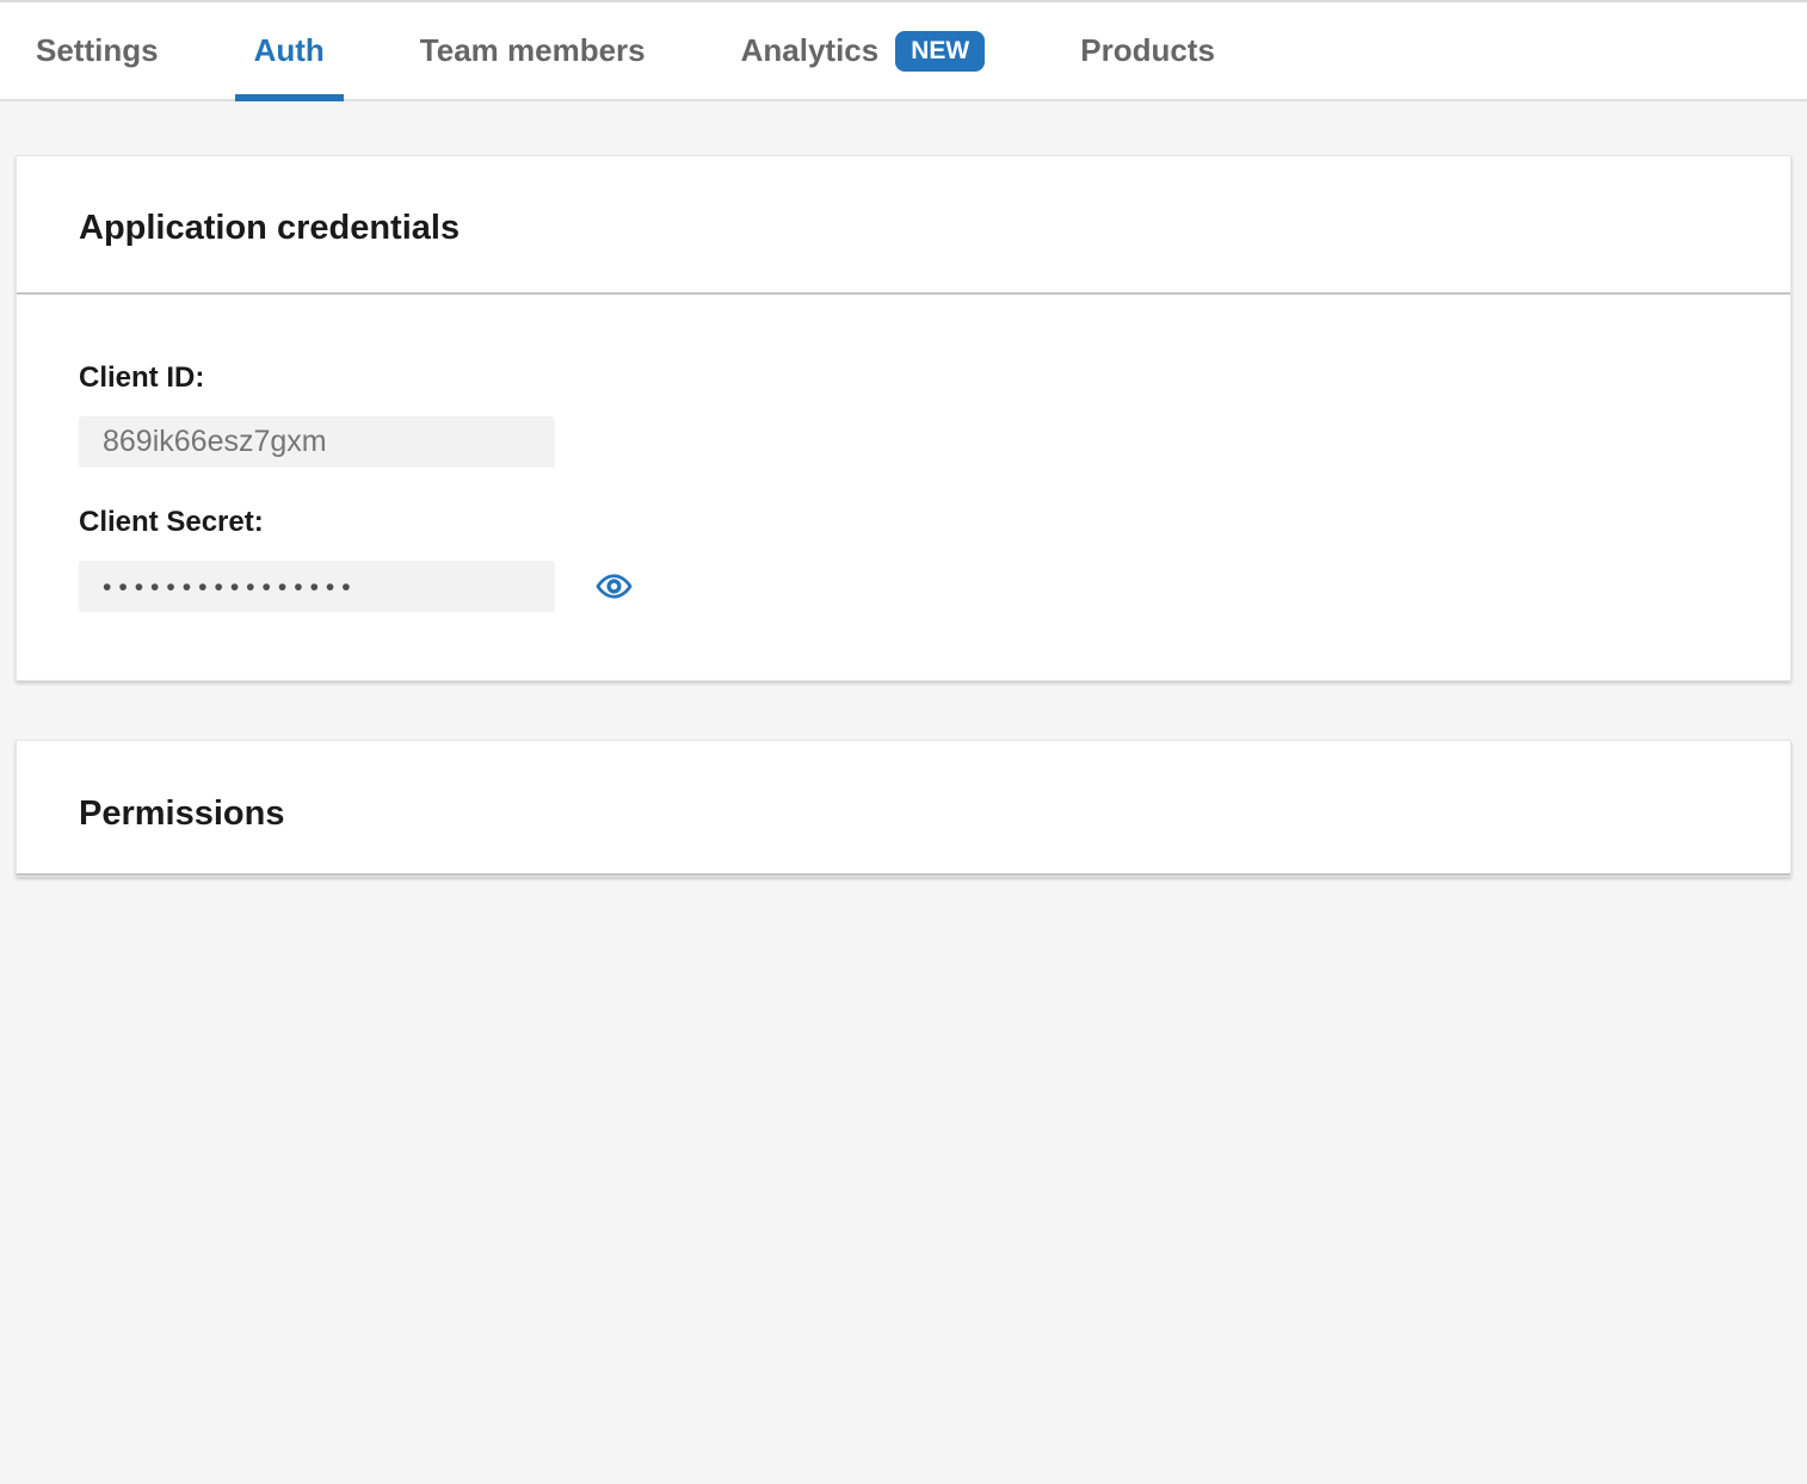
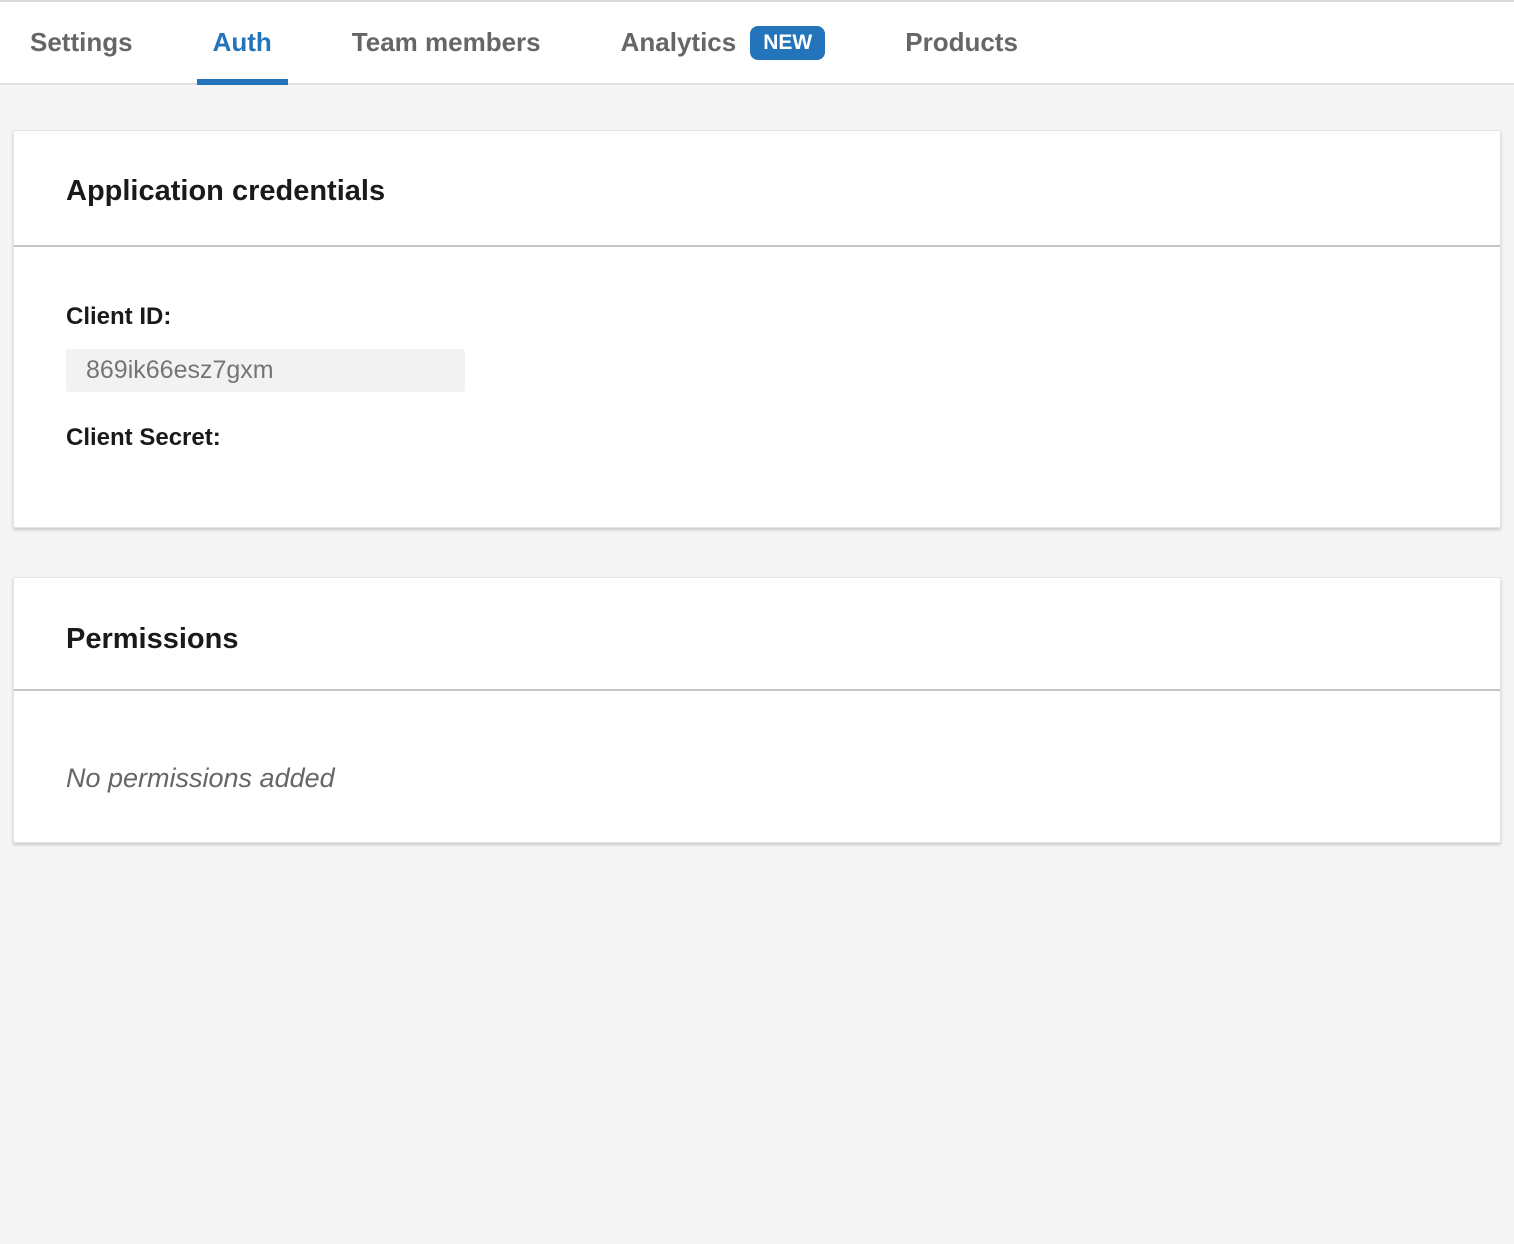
  Settings
  Auth
  Team members
  Analytics
  NEW
  Products
  Application credentials
  Client ID:
  869ik66esz7gxm
  Client Secret:
- ••••••••••••••••
  Permissions
+ No permissions added
